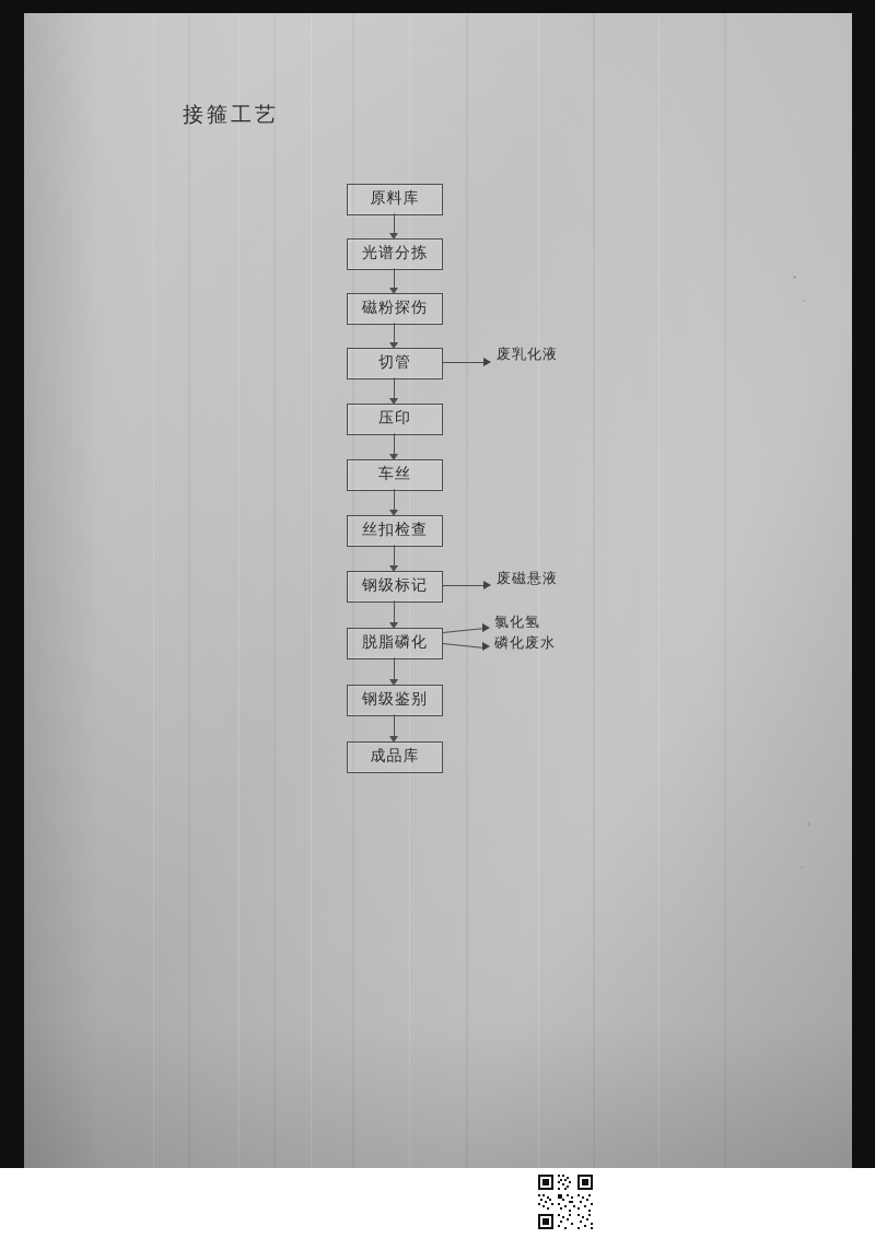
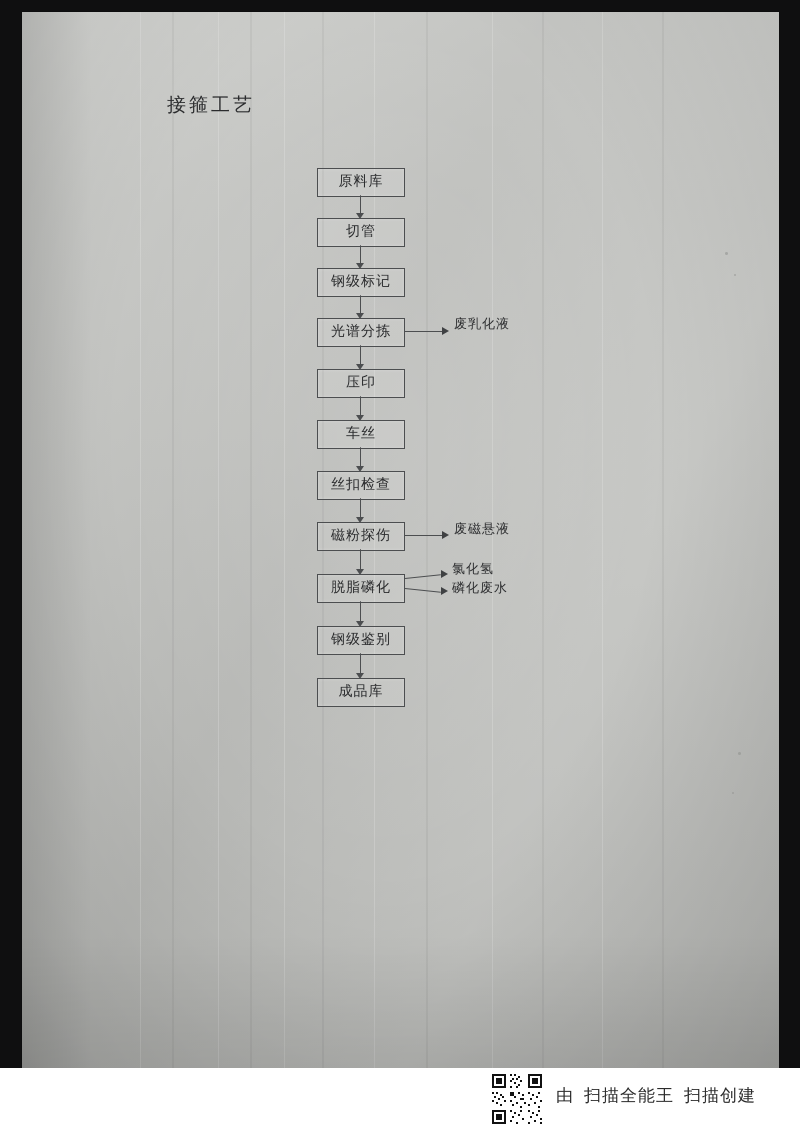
  接箍工艺
  原料库
- 光谱分拣
+ 切管
- 磁粉探伤
+ 钢级标记
- 切管
+ 光谱分拣
  压印
  车丝
  丝扣检查
- 钢级标记
+ 磁粉探伤
  脱脂磷化
  钢级鉴别
  成品库
  废乳化液
  废磁悬液
  氯化氢
  磷化废水
+ 由 扫描全能王 扫描创建
